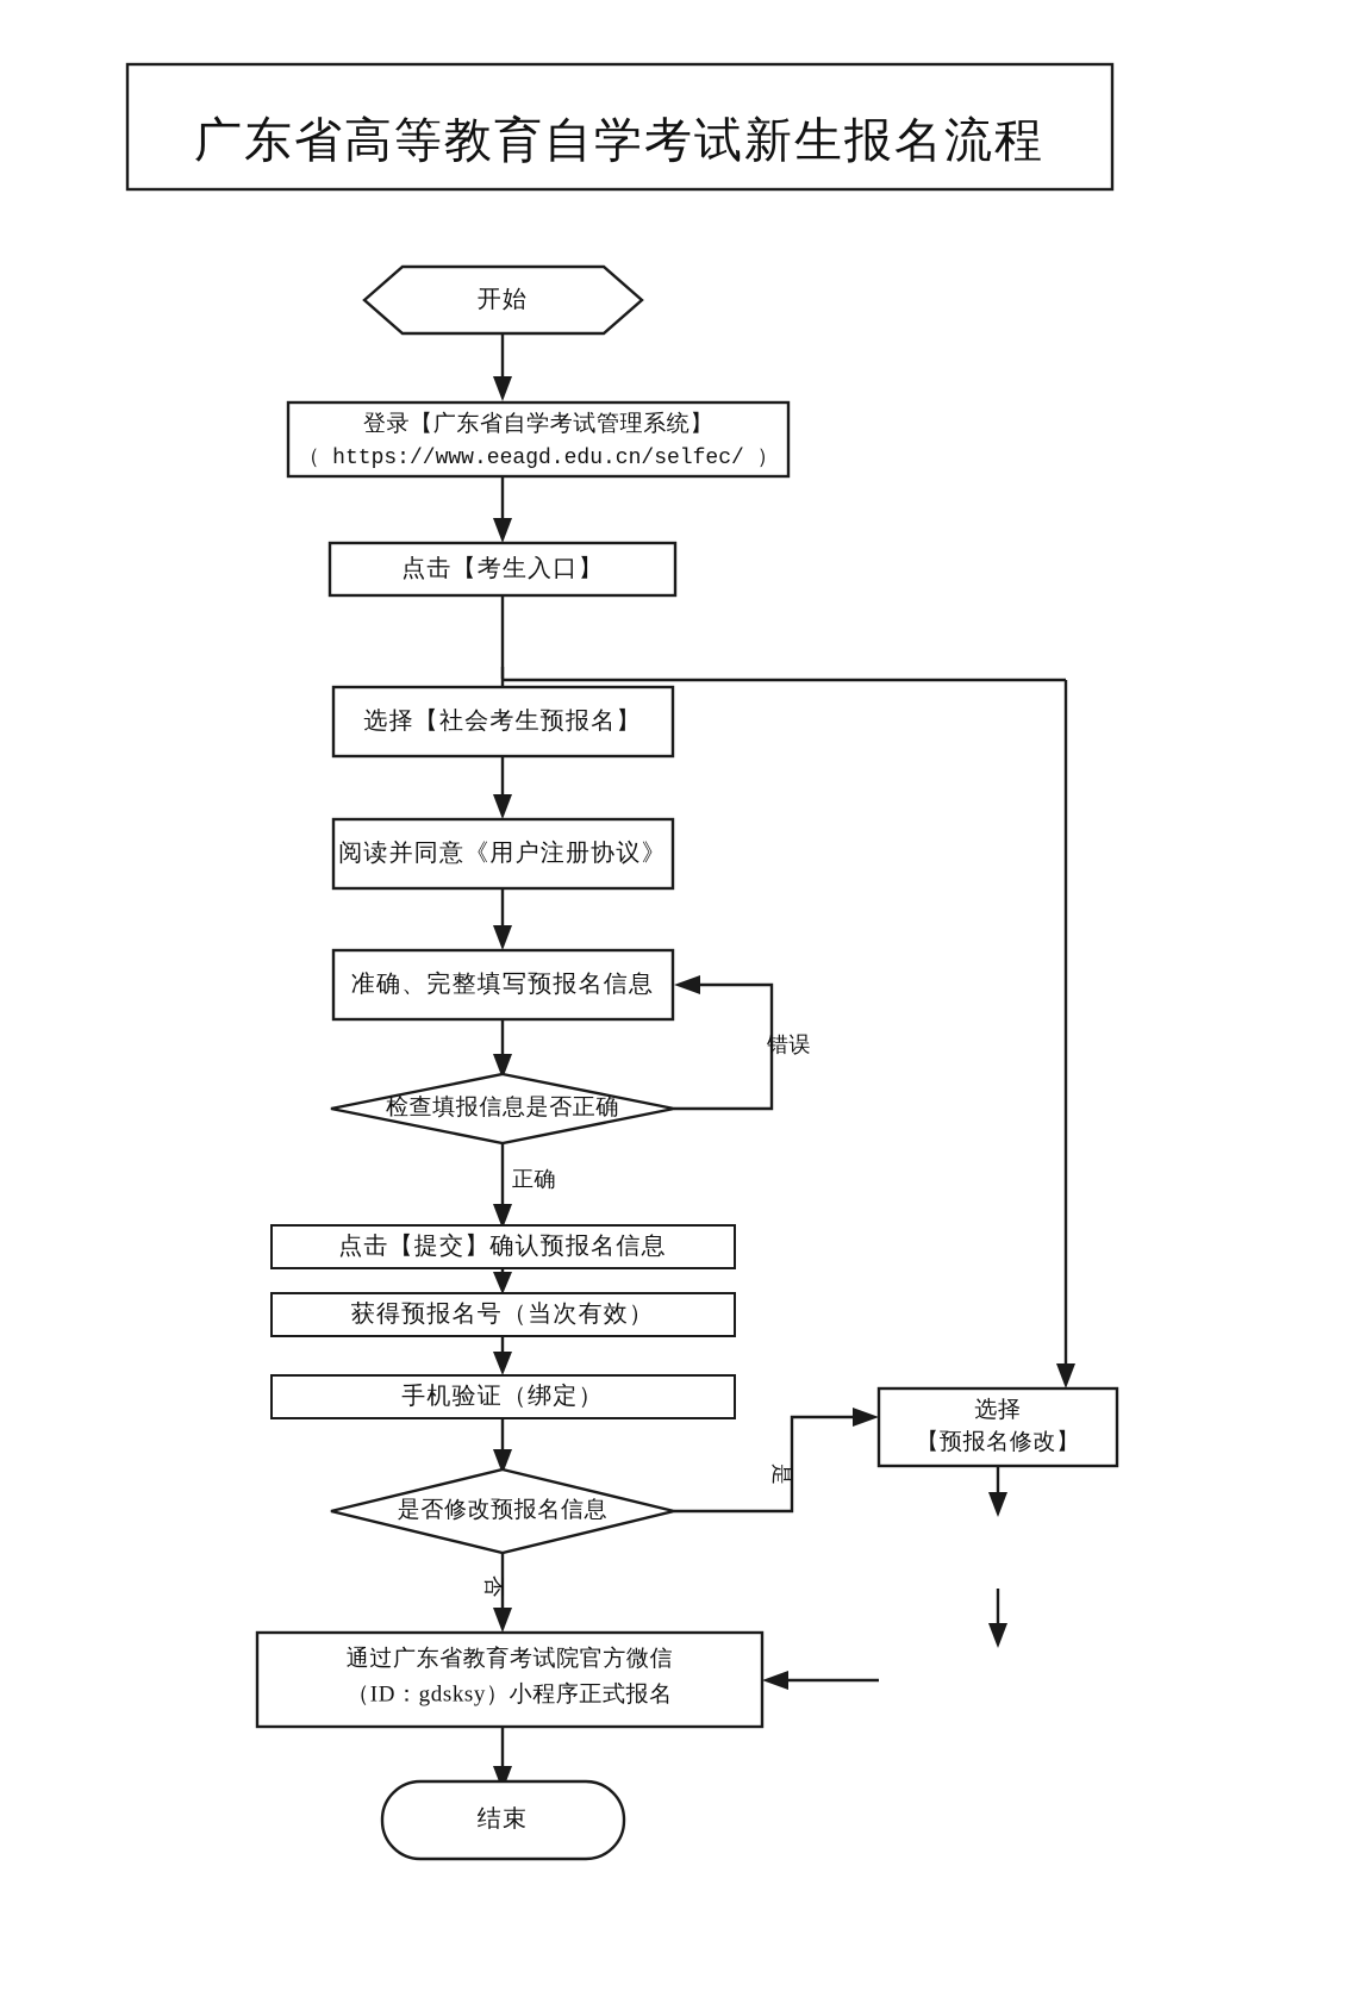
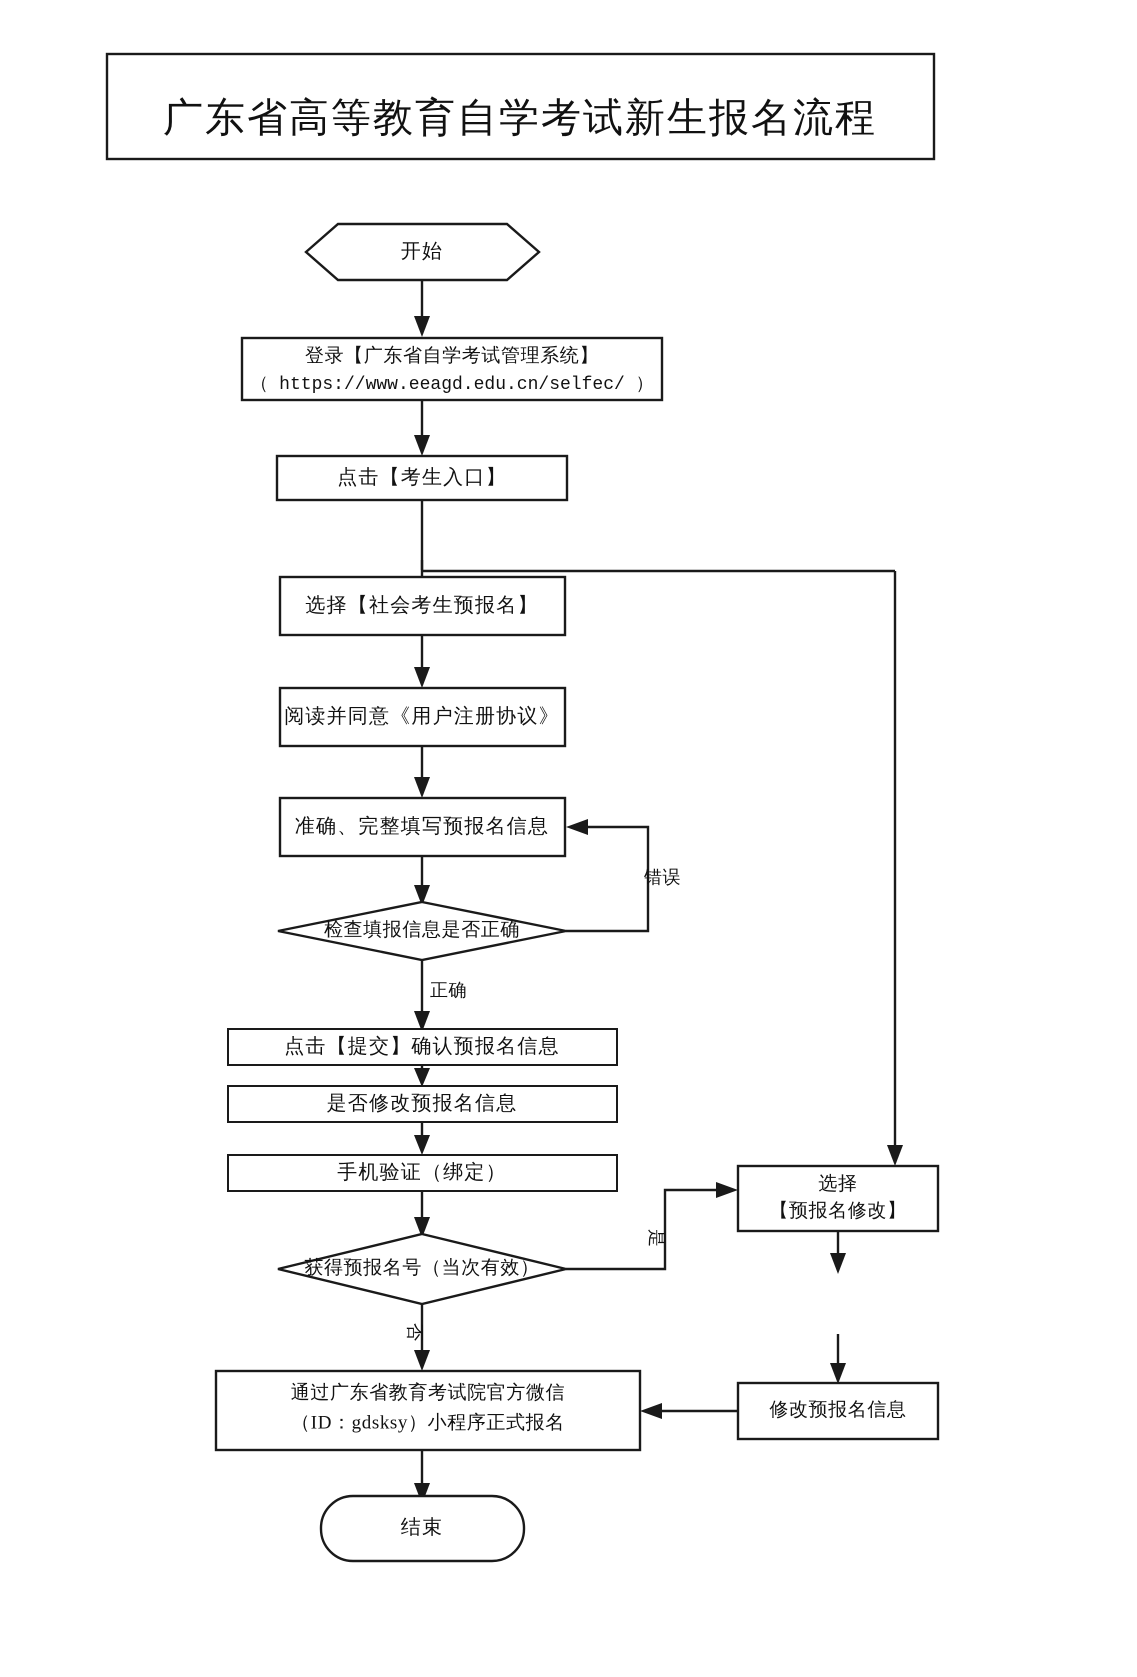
  广东省高等教育自学考试新生报名流程
  开始
  登录【广东省自学考试管理系统】
  （ https://www.eeagd.edu.cn/selfec/ ）
  点击【考生入口】
  选择【社会考生预报名】
  阅读并同意《用户注册协议》
  准确、完整填写预报名信息
  检查填报信息是否正确
  错误
  正确
  点击【提交】确认预报名信息
- 获得预报名号（当次有效）
+ 是否修改预报名信息
  手机验证（绑定）
- 是否修改预报名信息
+ 获得预报名号（当次有效）
  选择
  【预报名修改】
+ 修改预报名信息
  通过广东省教育考试院官方微信
  （ID：gdsksy）小程序正式报名
  结束
